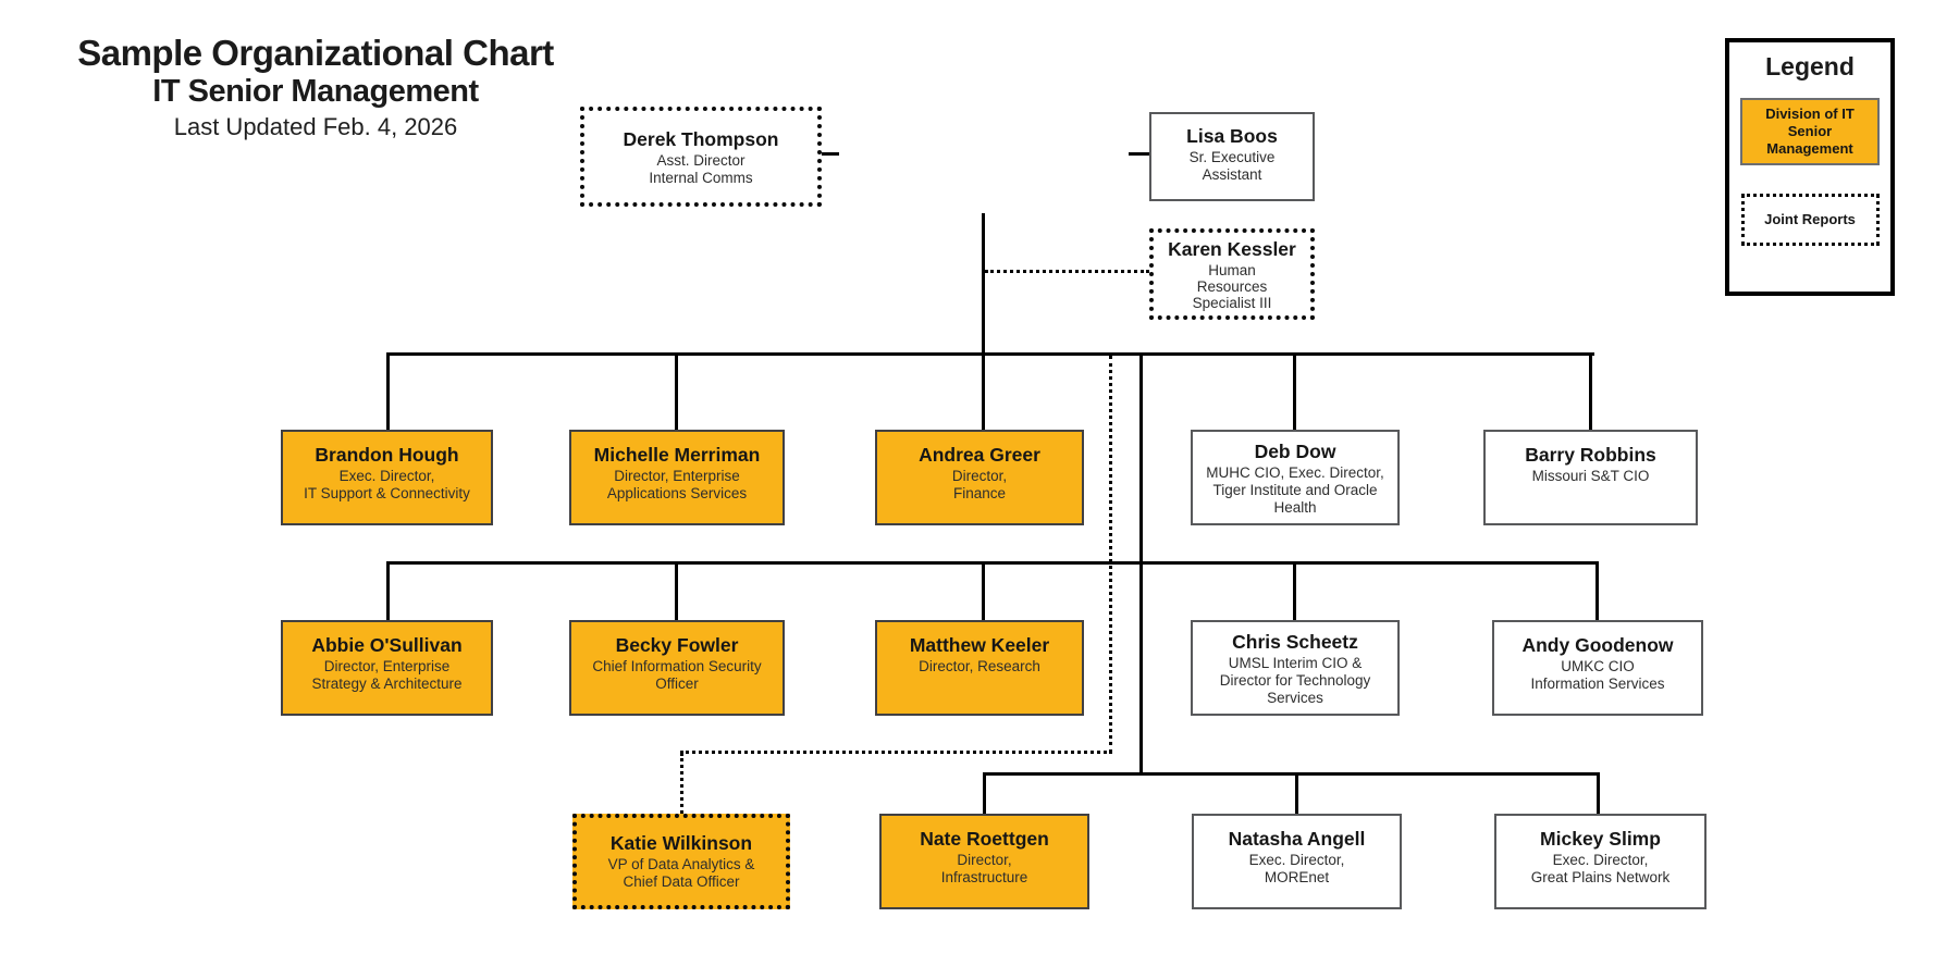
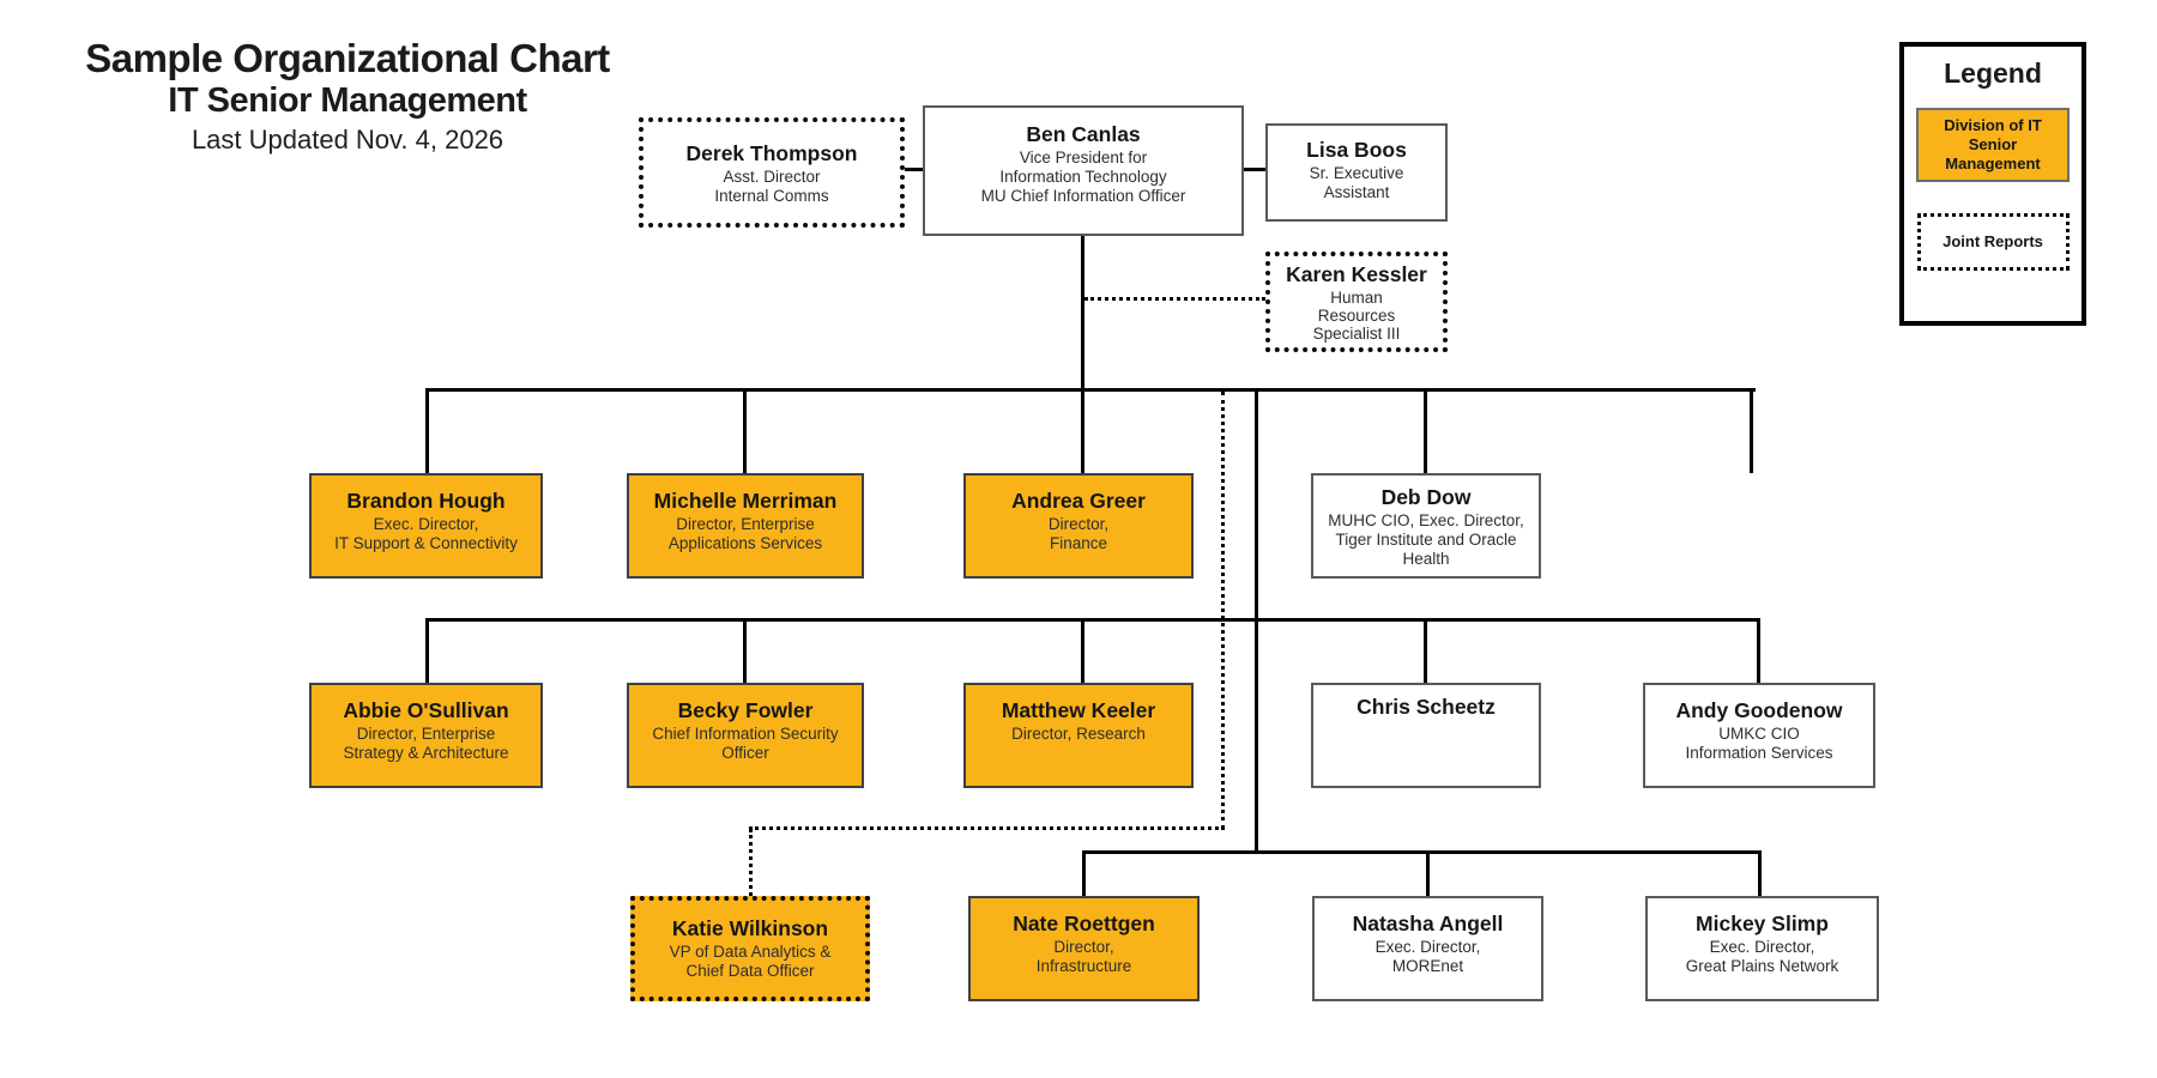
  Sample Organizational Chart
  IT Senior Management
- Last Updated Feb. 4, 2026
+ Last Updated Nov. 4, 2026
  Derek Thompson
  Asst. Director
  Internal Comms
+ Ben Canlas
+ Vice President for
+ Information Technology
+ MU Chief Information Officer
  Lisa Boos
  Sr. Executive
  Assistant
  Karen Kessler
  Human
  Resources
  Specialist III
  Brandon Hough
  Exec. Director,
  IT Support & Connectivity
  Michelle Merriman
  Director, Enterprise
  Applications Services
  Andrea Greer
  Director,
  Finance
  Deb Dow
  MUHC CIO, Exec. Director,
  Tiger Institute and Oracle
  Health
- Barry Robbins
- Missouri S&T CIO
  Abbie O'Sullivan
  Director, Enterprise
  Strategy & Architecture
  Becky Fowler
  Chief Information Security
  Officer
  Matthew Keeler
  Director, Research
  Chris Scheetz
- UMSL Interim CIO &
- Director for Technology
- Services
  Andy Goodenow
  UMKC CIO
  Information Services
  Katie Wilkinson
  VP of Data Analytics &
  Chief Data Officer
  Nate Roettgen
  Director,
  Infrastructure
  Natasha Angell
  Exec. Director,
  MOREnet
  Mickey Slimp
  Exec. Director,
  Great Plains Network
  Legend
  Division of IT Senior Management
  Joint Reports
